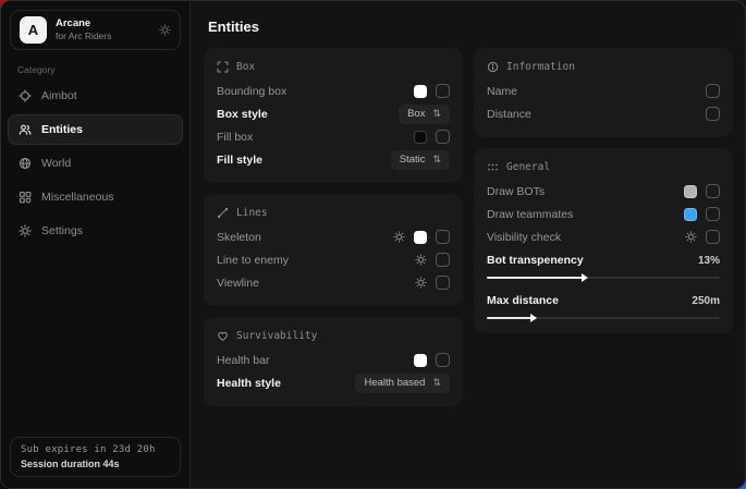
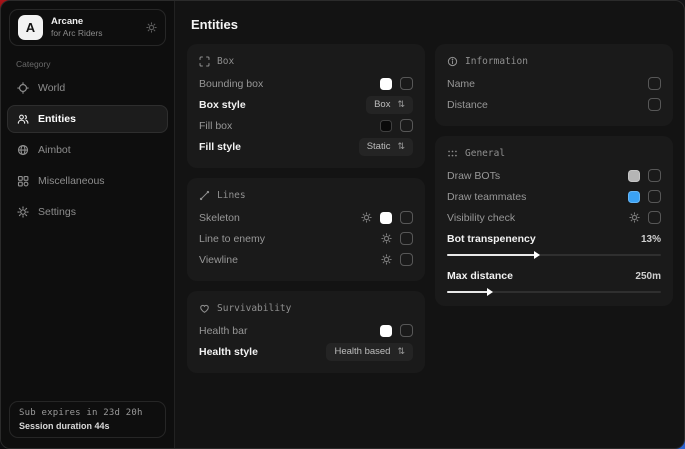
  A
  Arcane
  for Arc Riders
  Category
- Aimbot
+ World
  Entities
- World
+ Aimbot
  Miscellaneous
  Settings
  Sub expires in 23d 20h
  Session duration 44s
  Entities
  Box
  Bounding box
  Box style
  Box
  ⇅
  Fill box
  Fill style
  Static
  ⇅
  Lines
  Skeleton
  Line to enemy
  Viewline
  Survivability
  Health bar
  Health style
  Health based
  ⇅
  Information
  Name
  Distance
  General
  Draw BOTs
  Draw teammates
  Visibility check
  Bot transpenency
  13%
  Max distance
  250m
